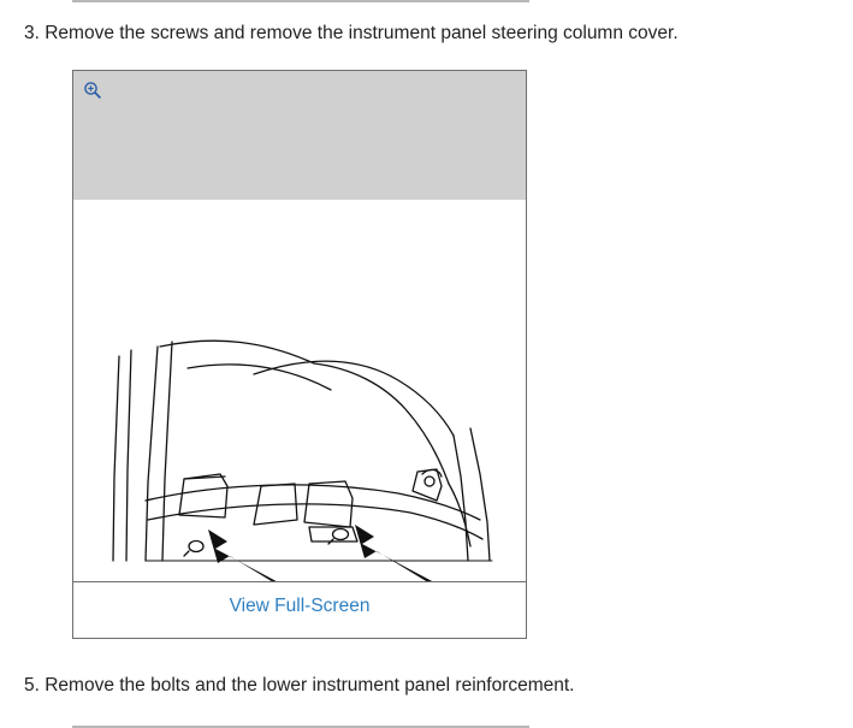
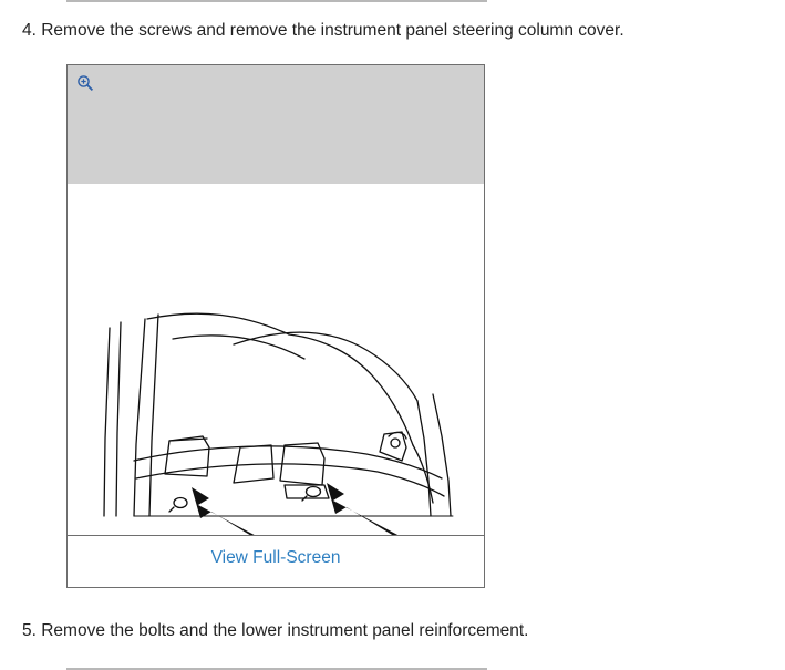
- 3. Remove the screws and remove the instrument panel steering column cover.
+ 4. Remove the screws and remove the instrument panel steering column cover.
  View Full-Screen
  5. Remove the bolts and the lower instrument panel reinforcement.
